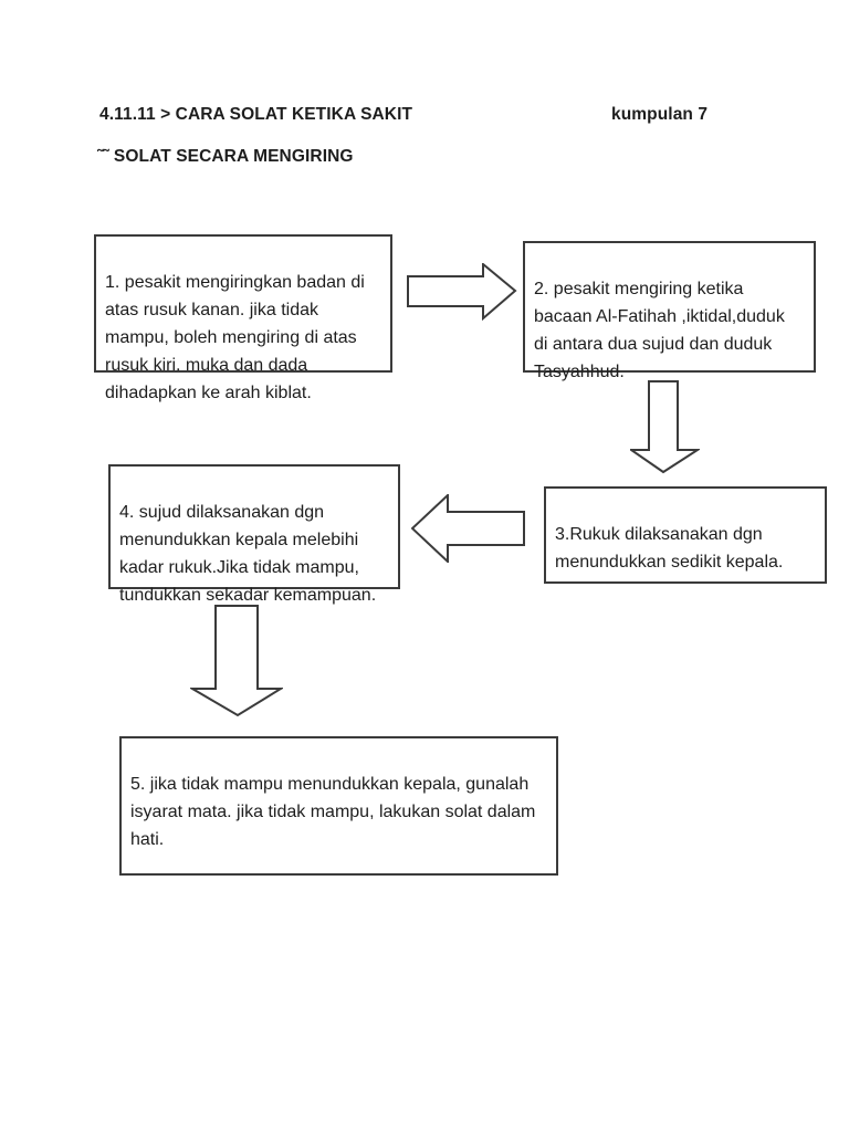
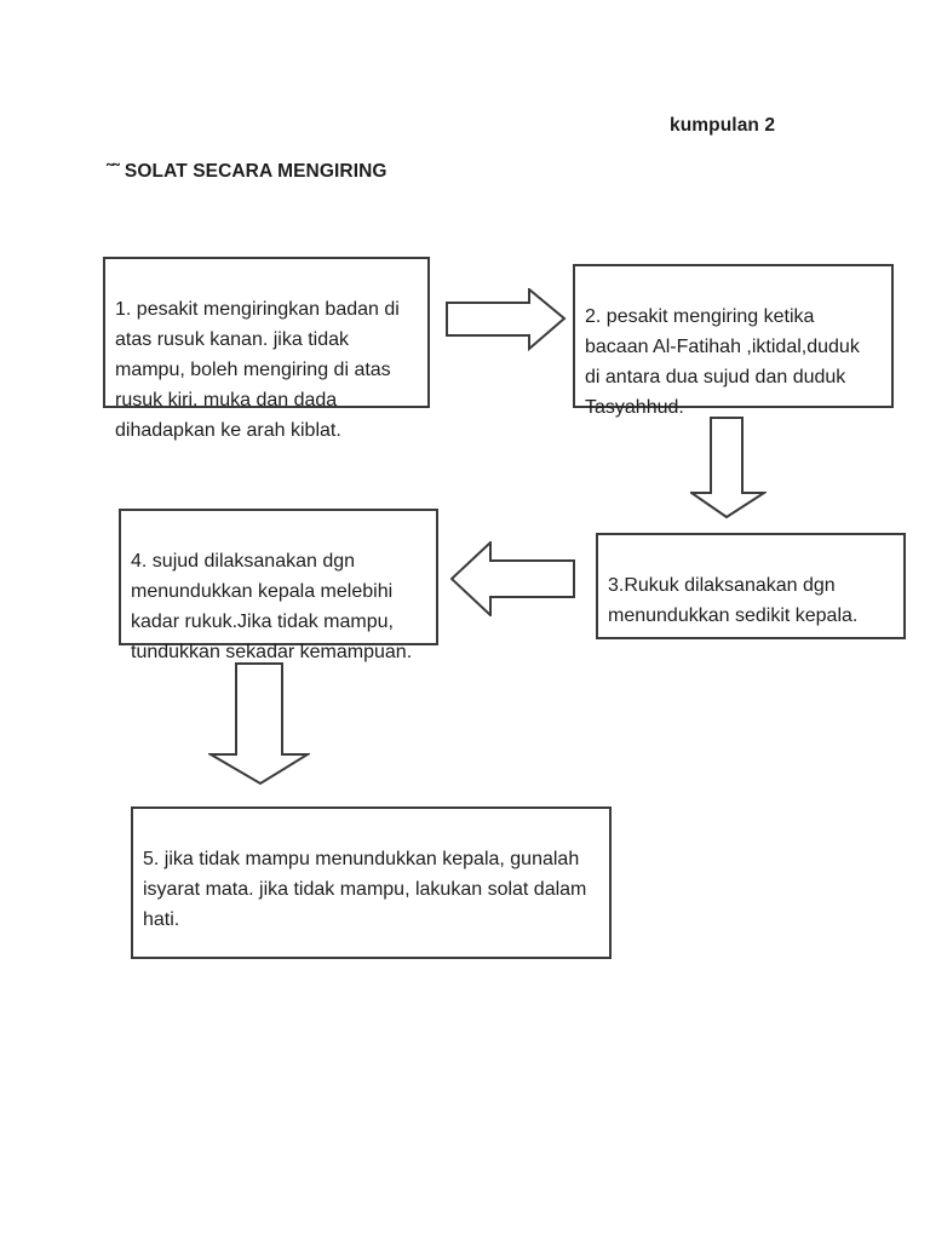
- 4.11.11 > CARA SOLAT KETIKA SAKIT
- kumpulan 7
+ kumpulan 2
  ˜˜ SOLAT SECARA MENGIRING
  1. pesakit mengiringkan badan di
  atas rusuk kanan. jika tidak
  mampu, boleh mengiring di atas
  rusuk kiri. muka dan dada
  dihadapkan ke arah kiblat.
  2. pesakit mengiring ketika
  bacaan Al-Fatihah ,iktidal,duduk
  di antara dua sujud dan duduk
  Tasyahhud.
  3.Rukuk dilaksanakan dgn
  menundukkan sedikit kepala.
  4. sujud dilaksanakan dgn
  menundukkan kepala melebihi
  kadar rukuk.Jika tidak mampu,
  tundukkan sekadar kemampuan.
  5. jika tidak mampu menundukkan kepala, gunalah
  isyarat mata. jika tidak mampu, lakukan solat dalam
  hati.
